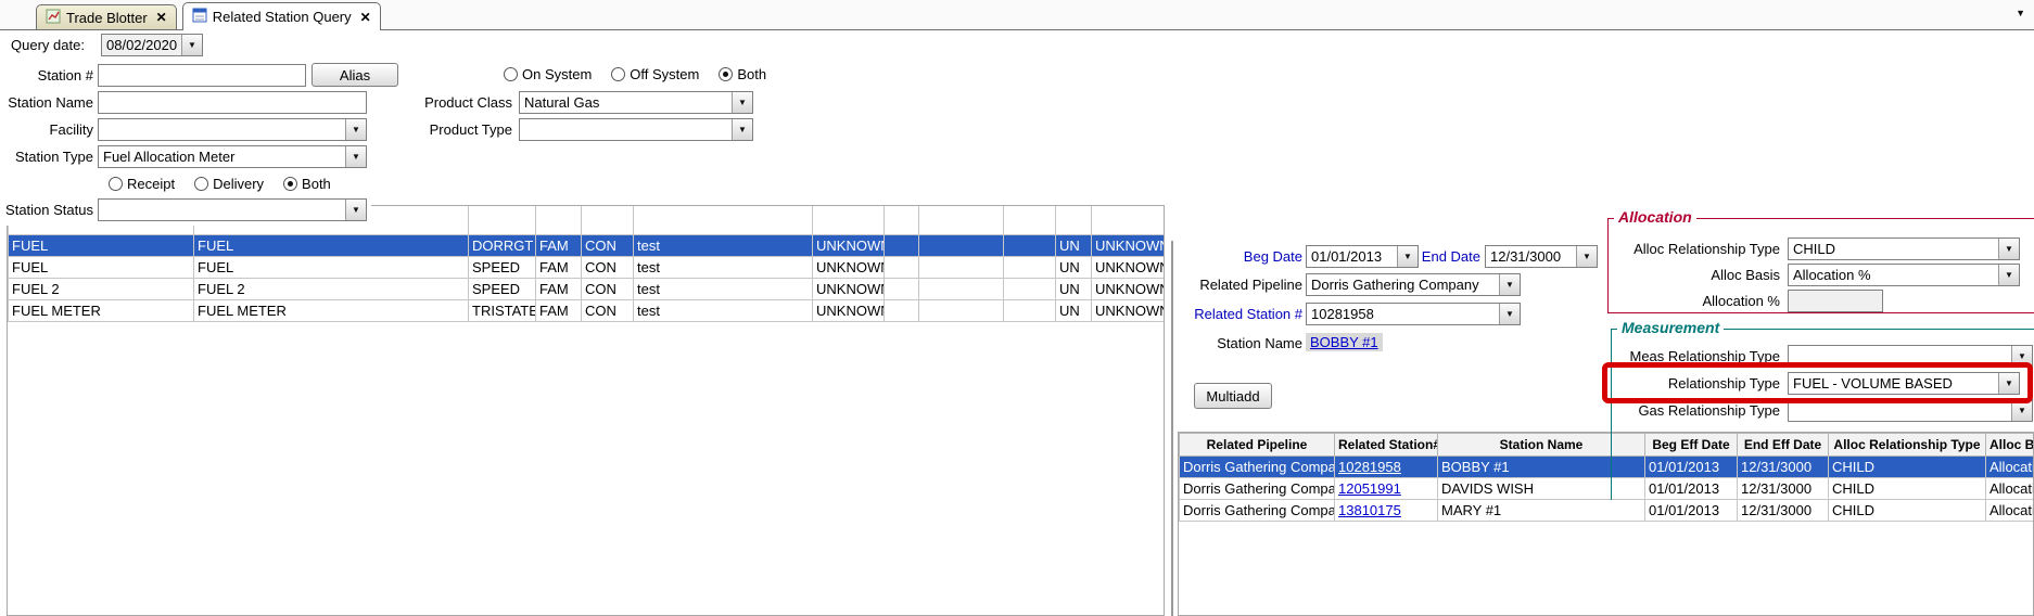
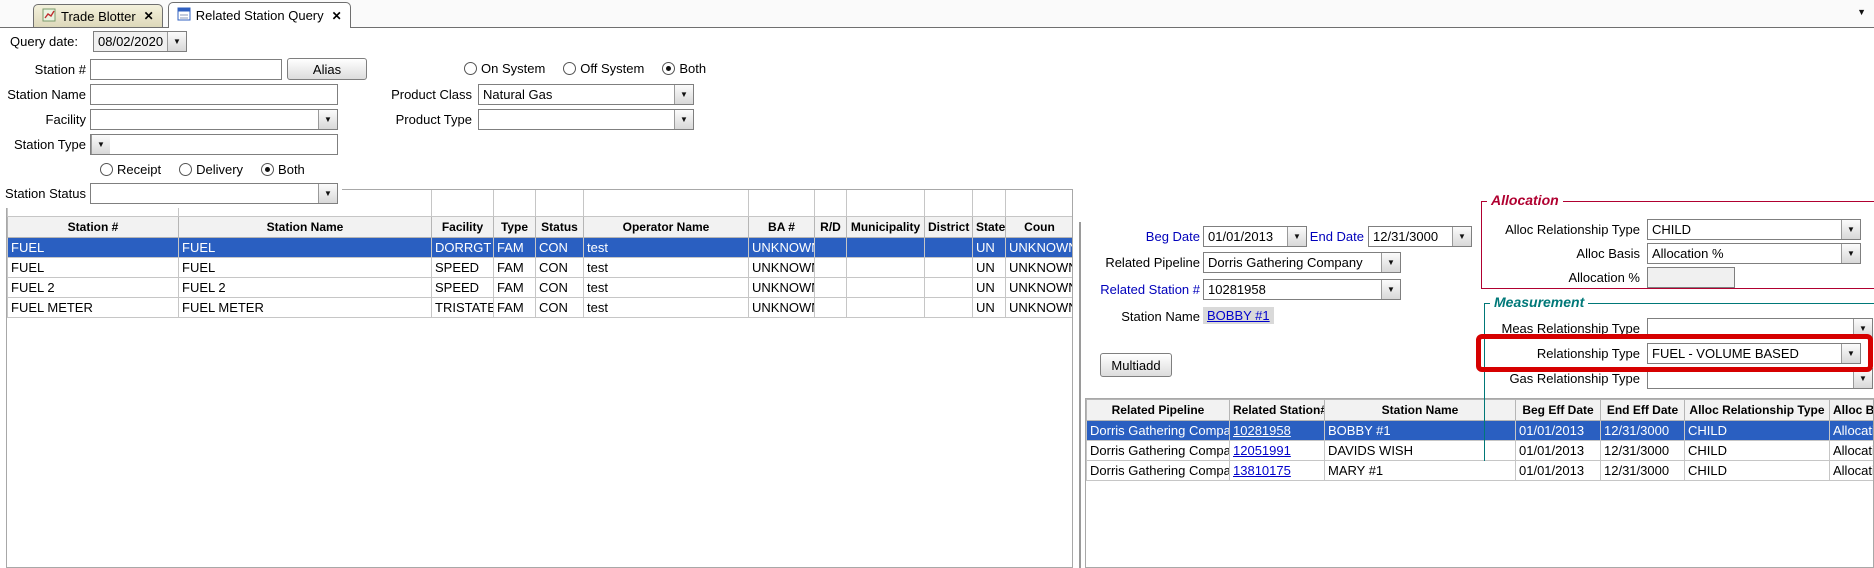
  Trade Blotter
  ✕
  Related Station Query
  ✕
  ▼
  Query date:
  08/02/2020
  ▼
  Station #
  Alias
  Station Name
  Facility
  ▼
  Station Type
- Fuel Allocation Meter
  ▼
  Receipt
  Delivery
  Both
  Station Status
  ▼
  On System
  Off System
  Both
  Product Class
  Natural Gas
  ▼
  Product Type
  ▼
+ Station #	Station Name	Facility	Type	Status	Operator Name	BA #	R/D	Municipality	District	State	Coun
  FUEL	FUEL	DORRGT	FAM	CON	test	UNKNOW				UN	UNKNOWN
  FUEL	FUEL	SPEED	FAM	CON	test	UNKNOW				UN	UNKNOWN
  FUEL 2	FUEL 2	SPEED	FAM	CON	test	UNKNOW				UN	UNKNOWN
  FUEL METER	FUEL METER	TRISTATE	FAM	CON	test	UNKNOW				UN	UNKNOWN
  Beg Date
  01/01/2013
  ▼
  End Date
  12/31/3000
  ▼
  Related Pipeline
  Dorris Gathering Company
  ▼
  Related Station #
  10281958
  ▼
  Station Name
  BOBBY #1
  Multiadd
  Allocation
  Alloc Relationship Type
  CHILD
  ▼
  Alloc Basis
  Allocation %
  ▼
  Allocation %
  Measurement
  Meas Relationship Type
  ▼
  Relationship Type
  FUEL - VOLUME BASED
  ▼
  Gas Relationship Type
  ▼
  Related Pipeline	Related Station#	Station Name	Beg Eff Date	End Eff Date	Alloc Relationship Type	Alloc B
  Dorris Gathering Compa	10281958	BOBBY #1	01/01/2013	12/31/3000	CHILD	Allocati
  Dorris Gathering Compa	12051991	DAVIDS WISH	01/01/2013	12/31/3000	CHILD	Allocati
  Dorris Gathering Compa	13810175	MARY #1	01/01/2013	12/31/3000	CHILD	Allocati
